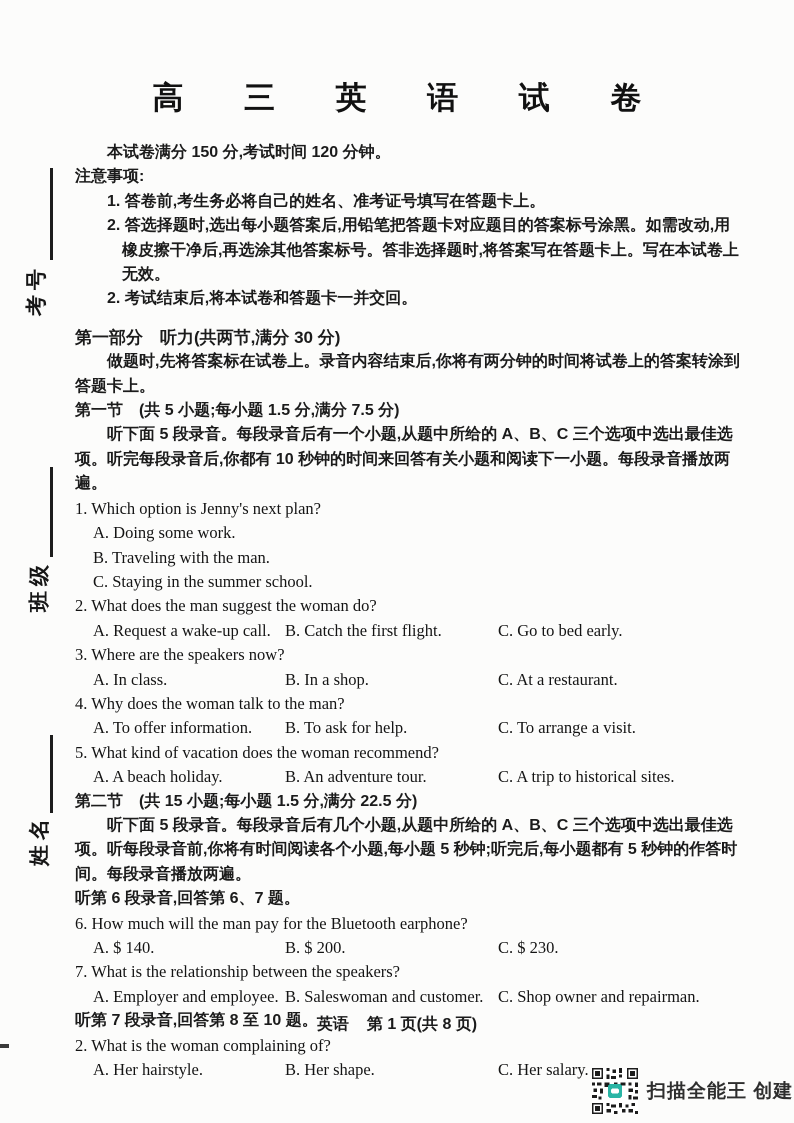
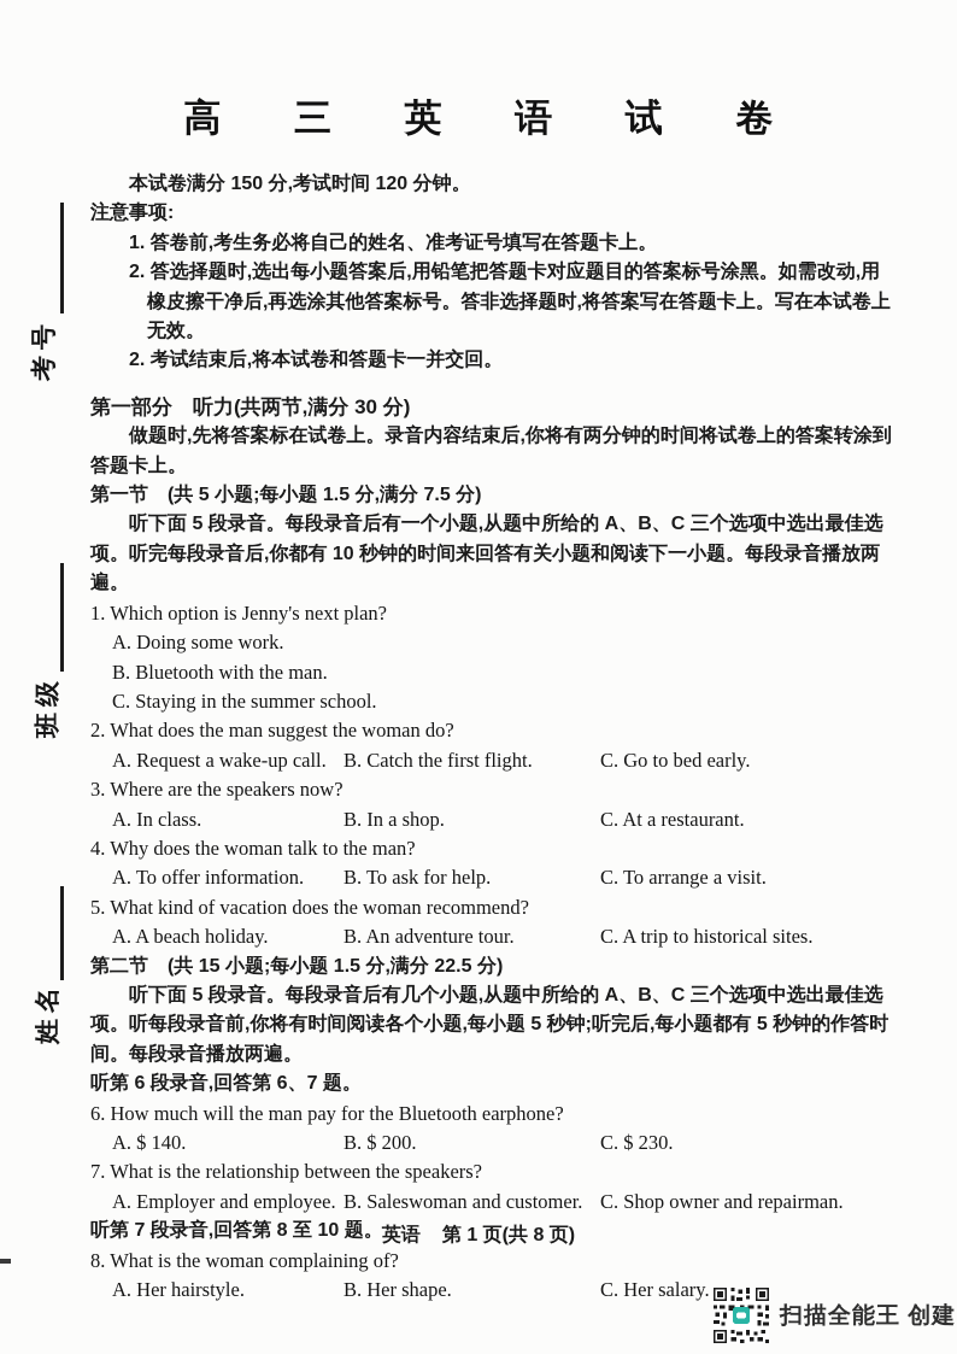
  高 三 英 语 试 卷
  本试卷满分 150 分,考试时间 120 分钟。
  注意事项:
  1. 答卷前,考生务必将自己的姓名、准考证号填写在答题卡上。
  2. 答选择题时,选出每小题答案后,用铅笔把答题卡对应题目的答案标号涂黑。如需改动,用橡皮擦干净后,再选涂其他答案标号。答非选择题时,将答案写在答题卡上。写在本试卷上无效。
  2. 考试结束后,将本试卷和答题卡一并交回。
  第一部分 听力(共两节,满分 30 分)
  做题时,先将答案标在试卷上。录音内容结束后,你将有两分钟的时间将试卷上的答案转涂到答题卡上。
  第一节 (共 5 小题;每小题 1.5 分,满分 7.5 分)
  听下面 5 段录音。每段录音后有一个小题,从题中所给的 A、B、C 三个选项中选出最佳选项。听完每段录音后,你都有 10 秒钟的时间来回答有关小题和阅读下一小题。每段录音播放两遍。
  1. Which option is Jenny's next plan?
  A. Doing some work.
- B. Traveling with the man.
+ B. Bluetooth with the man.
  C. Staying in the summer school.
  2. What does the man suggest the woman do?
  A. Request a wake-up call.
  B. Catch the first flight.
  C. Go to bed early.
  3. Where are the speakers now?
  A. In class.
  B. In a shop.
  C. At a restaurant.
  4. Why does the woman talk to the man?
  A. To offer information.
  B. To ask for help.
  C. To arrange a visit.
  5. What kind of vacation does the woman recommend?
  A. A beach holiday.
  B. An adventure tour.
  C. A trip to historical sites.
  第二节 (共 15 小题;每小题 1.5 分,满分 22.5 分)
  听下面 5 段录音。每段录音后有几个小题,从题中所给的 A、B、C 三个选项中选出最佳选项。听每段录音前,你将有时间阅读各个小题,每小题 5 秒钟;听完后,每小题都有 5 秒钟的作答时间。每段录音播放两遍。
  听第 6 段录音,回答第 6、7 题。
  6. How much will the man pay for the Bluetooth earphone?
  A. $ 140.
  B. $ 200.
  C. $ 230.
  7. What is the relationship between the speakers?
  A. Employer and employee.
  B. Saleswoman and customer.
  C. Shop owner and repairman.
  听第 7 段录音,回答第 8 至 10 题。
- 2. What is the woman complaining of?
+ 8. What is the woman complaining of?
  A. Her hairstyle.
  B. Her shape.
  C. Her salary.
  英语 第 1 页(共 8 页)
  扫描全能王 创建
